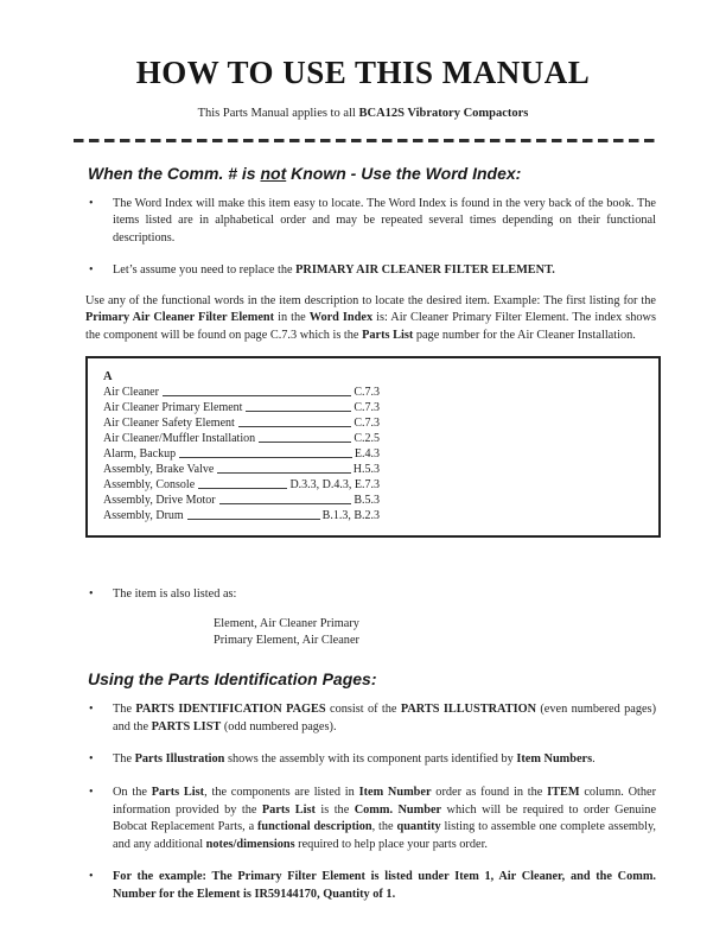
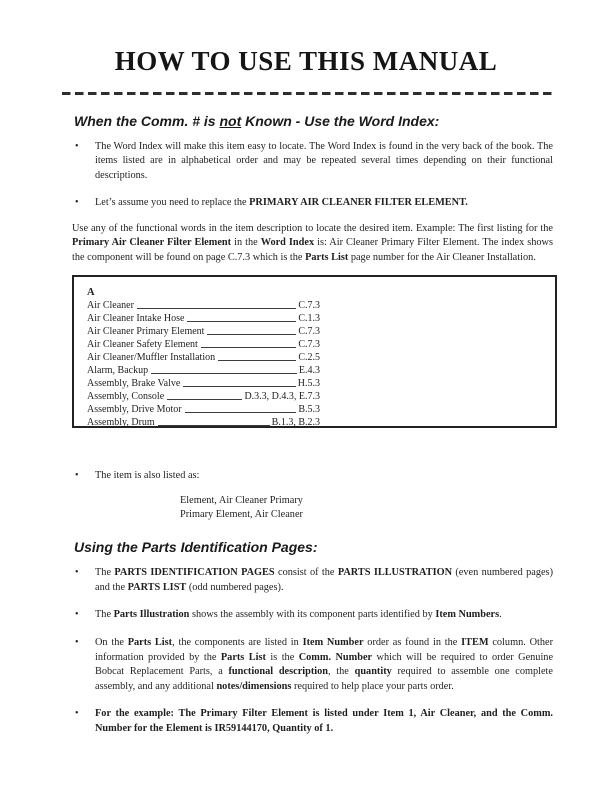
  HOW TO USE THIS MANUAL
- This Parts Manual applies to all BCA12S Vibratory Compactors
  When the Comm. # is not Known - Use the Word Index:
  •
  The Word Index will make this item easy to locate. The Word Index is found in the very back of the book. The items listed are in alphabetical order and may be repeated several times depending on their functional descriptions.
  •
  Let’s assume you need to replace the PRIMARY AIR CLEANER FILTER ELEMENT.
  Use any of the functional words in the item description to locate the desired item. Example: The first listing for the Primary Air Cleaner Filter Element in the Word Index is: Air Cleaner Primary Filter Element. The index shows the component will be found on page C.7.3 which is the Parts List page number for the Air Cleaner Installation.
  A
  Air Cleaner
  C.7.3
+ Air Cleaner Intake Hose
+ C.1.3
  Air Cleaner Primary Element
  C.7.3
  Air Cleaner Safety Element
  C.7.3
  Air Cleaner/Muffler Installation
  C.2.5
  Alarm, Backup
  E.4.3
  Assembly, Brake Valve
  H.5.3
  Assembly, Console
  D.3.3, D.4.3, E.7.3
  Assembly, Drive Motor
  B.5.3
  Assembly, Drum
  B.1.3, B.2.3
  •
  The item is also listed as:
  Element, Air Cleaner Primary
  Primary Element, Air Cleaner
  Using the Parts Identification Pages:
  •
  The PARTS IDENTIFICATION PAGES consist of the PARTS ILLUSTRATION (even numbered pages) and the PARTS LIST (odd numbered pages).
  •
  The Parts Illustration shows the assembly with its component parts identified by Item Numbers.
  •
- On the Parts List, the components are listed in Item Number order as found in the ITEM column. Other information provided by the Parts List is the Comm. Number which will be required to order Genuine Bobcat Replacement Parts, a functional description, the quantity listing to assemble one complete assembly, and any additional notes/dimensions required to help place your parts order.
+ On the Parts List, the components are listed in Item Number order as found in the ITEM column. Other information provided by the Parts List is the Comm. Number which will be required to order Genuine Bobcat Replacement Parts, a functional description, the quantity required to assemble one complete assembly, and any additional notes/dimensions required to help place your parts order.
  •
  For the example: The Primary Filter Element is listed under Item 1, Air Cleaner, and the Comm. Number for the Element is IR59144170, Quantity of 1.
